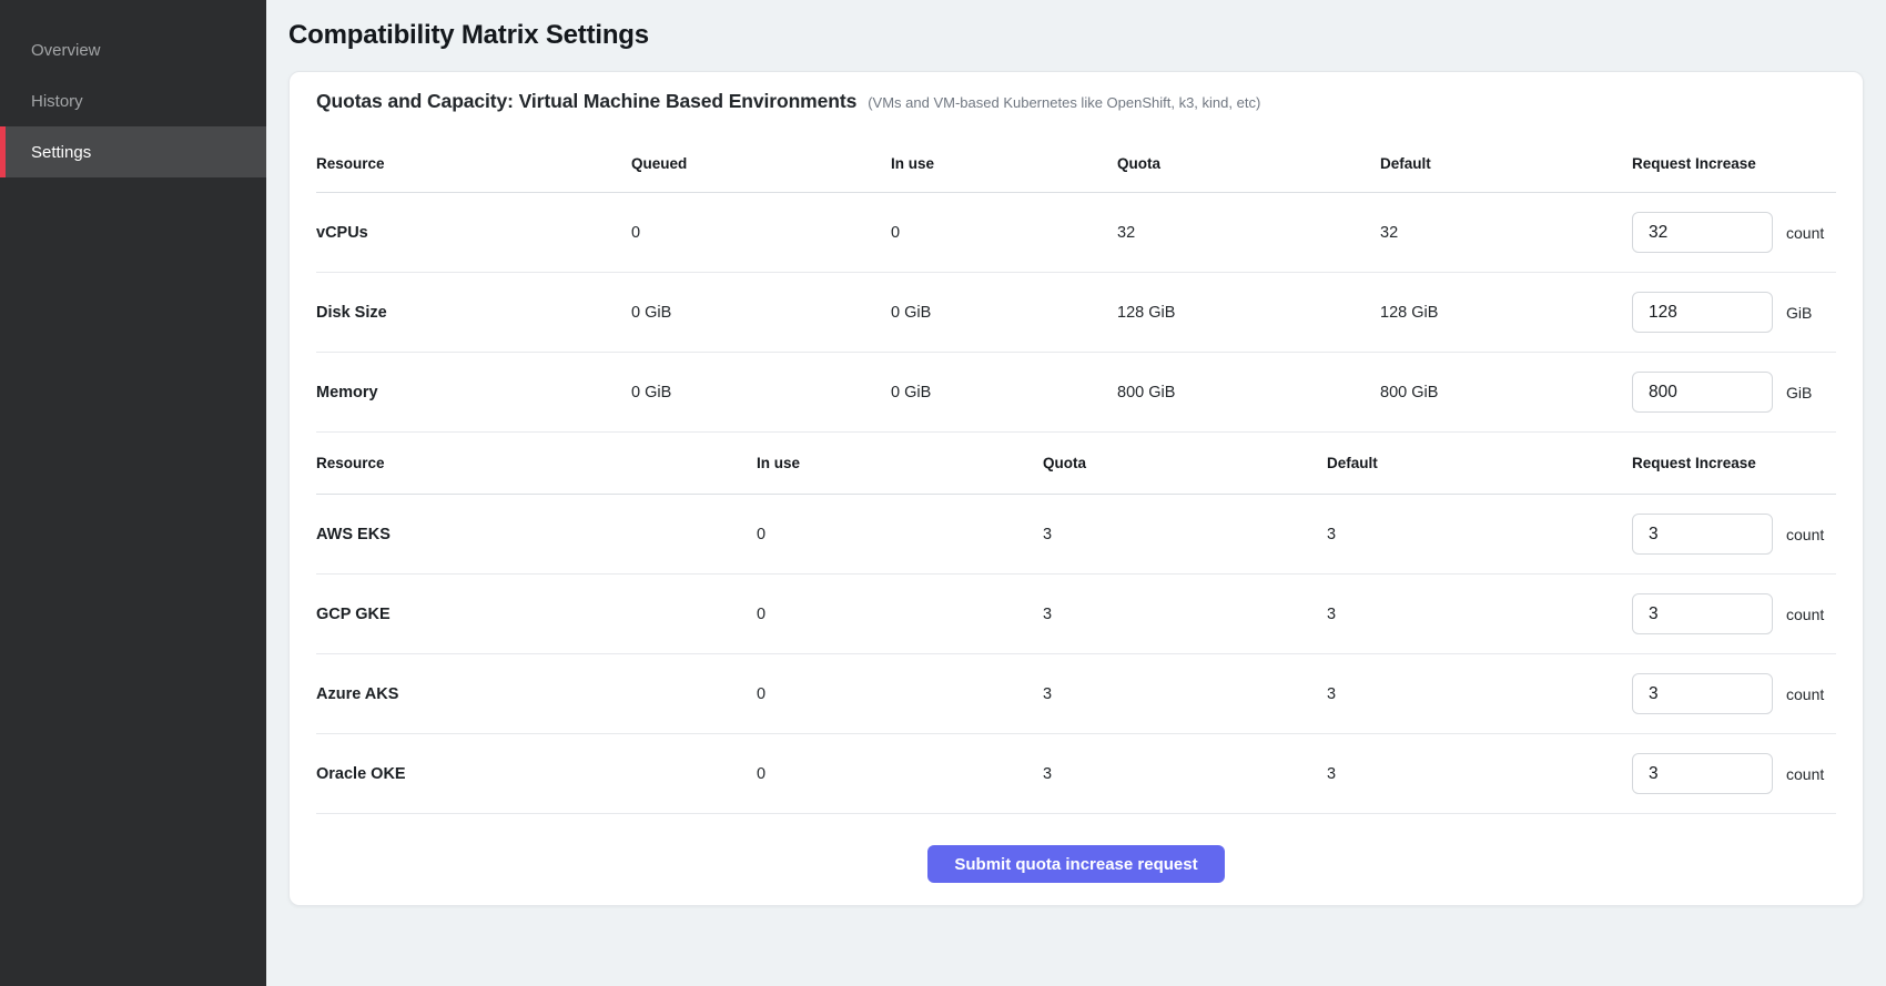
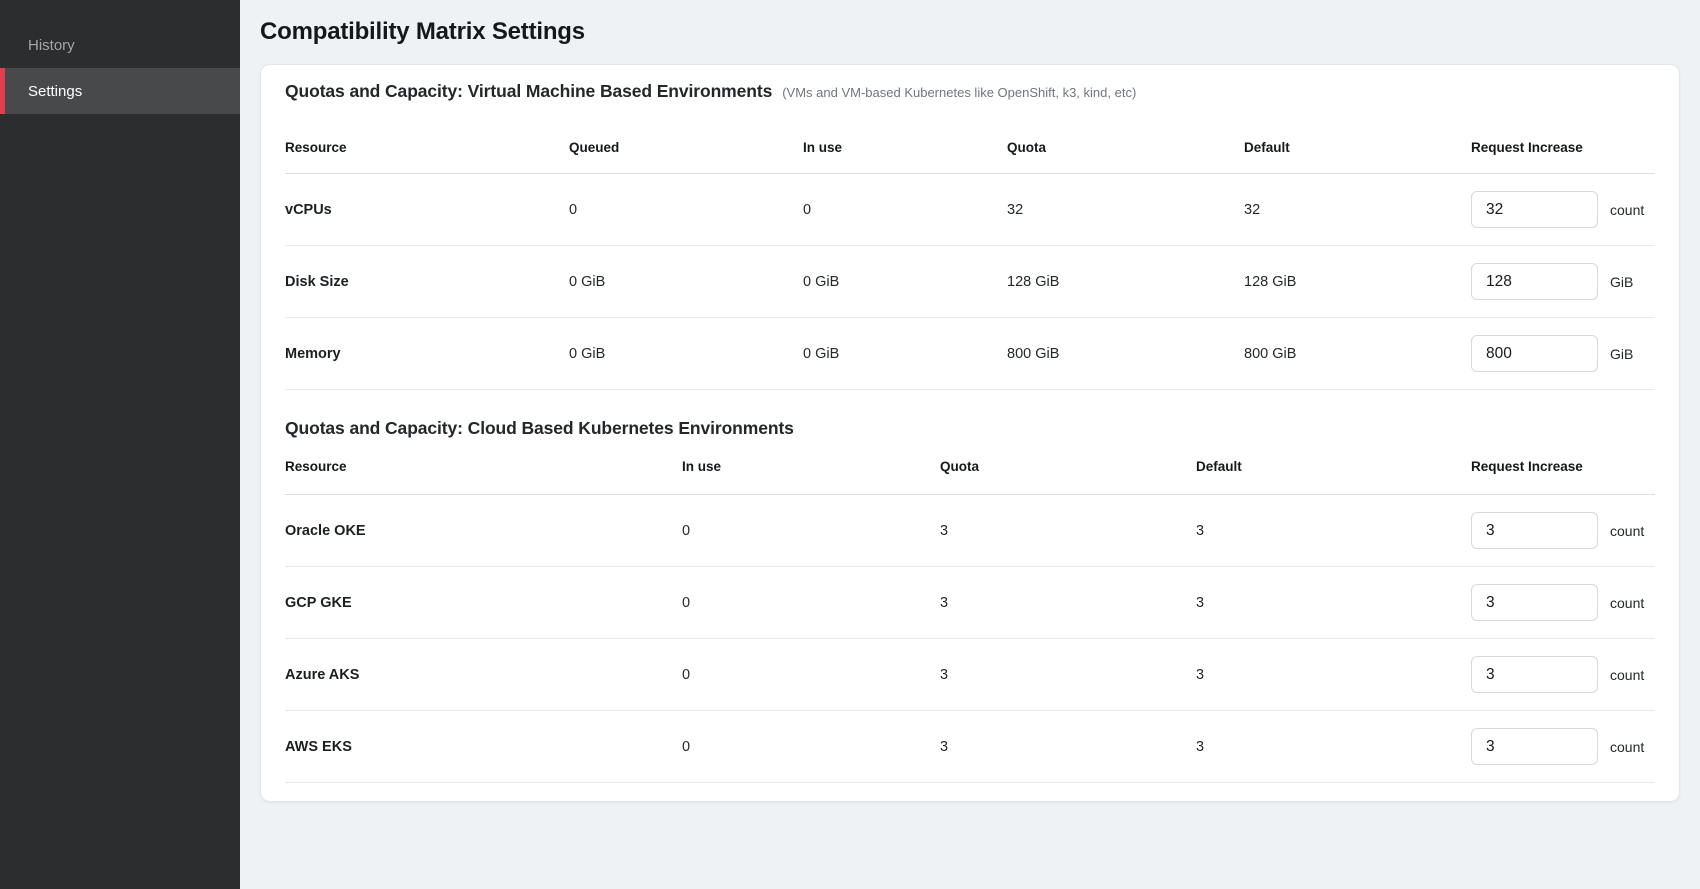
- Overview
  History
  Settings
  Compatibility Matrix Settings
  Quotas and Capacity: Virtual Machine Based Environments
  (VMs and VM-based Kubernetes like OpenShift, k3, kind, etc)
  Resource
  Queued
  In use
  Quota
  Default
  Request Increase
  vCPUs
  0
  0
  32
  32
  32
  count
  Disk Size
  0 GiB
  0 GiB
  128 GiB
  128 GiB
  128
  GiB
  Memory
  0 GiB
  0 GiB
  800 GiB
  800 GiB
  800
  GiB
+ Quotas and Capacity: Cloud Based Kubernetes Environments
  Resource
  In use
  Quota
  Default
  Request Increase
- AWS EKS
+ Oracle OKE
  0
  3
  3
  3
  count
  GCP GKE
  0
  3
  3
  3
  count
  Azure AKS
  0
  3
  3
  3
  count
- Oracle OKE
+ AWS EKS
  0
  3
  3
  3
  count
- Submit quota increase request
